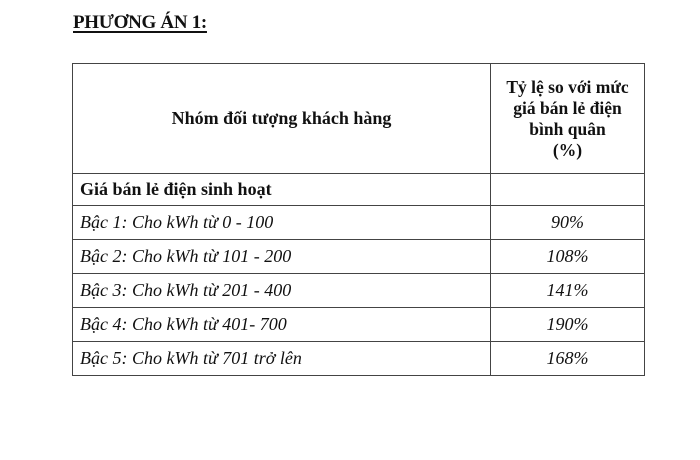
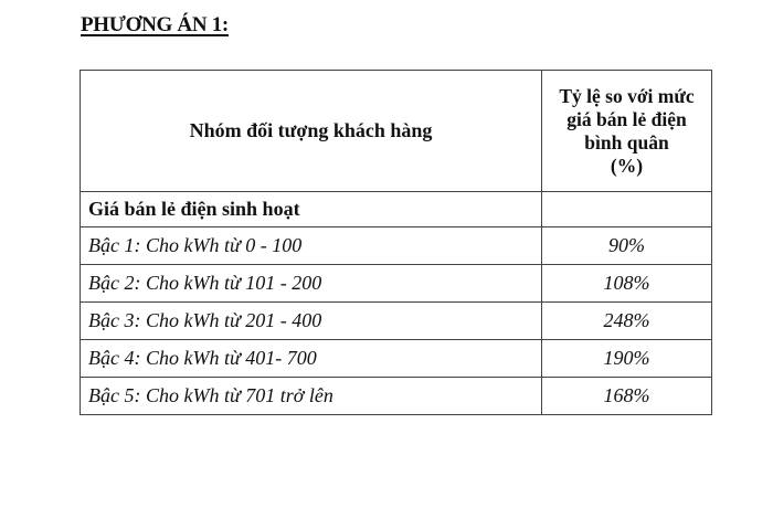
  PHƯƠNG ÁN 1:
  Nhóm đối tượng khách hàng	Tỷ lệ so với mức giá bán lẻ điện bình quân (%)
  Giá bán lẻ điện sinh hoạt
  Bậc 1: Cho kWh từ 0 - 100	90%
  Bậc 2: Cho kWh từ 101 - 200	108%
- Bậc 3: Cho kWh từ 201 - 400	141%
+ Bậc 3: Cho kWh từ 201 - 400	248%
  Bậc 4: Cho kWh từ 401- 700	190%
  Bậc 5: Cho kWh từ 701 trở lên	168%
